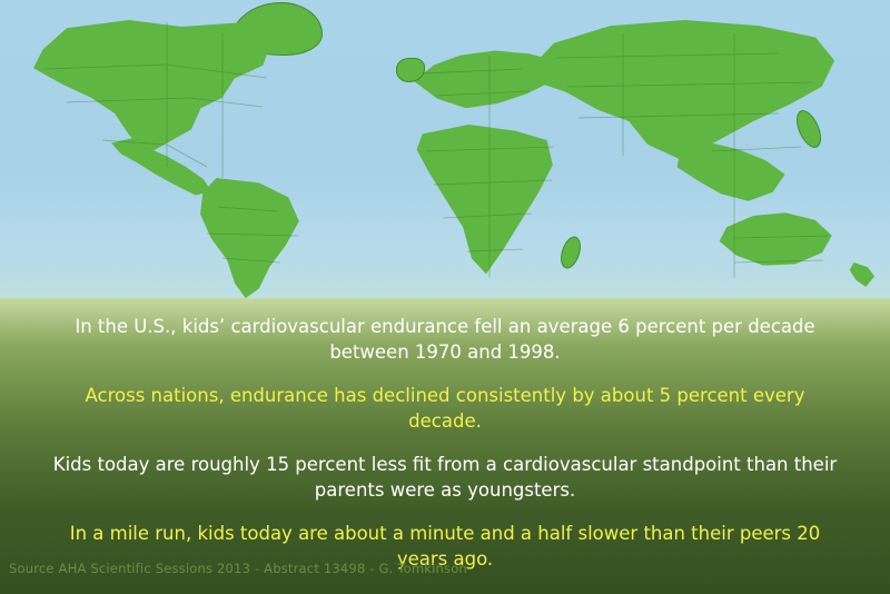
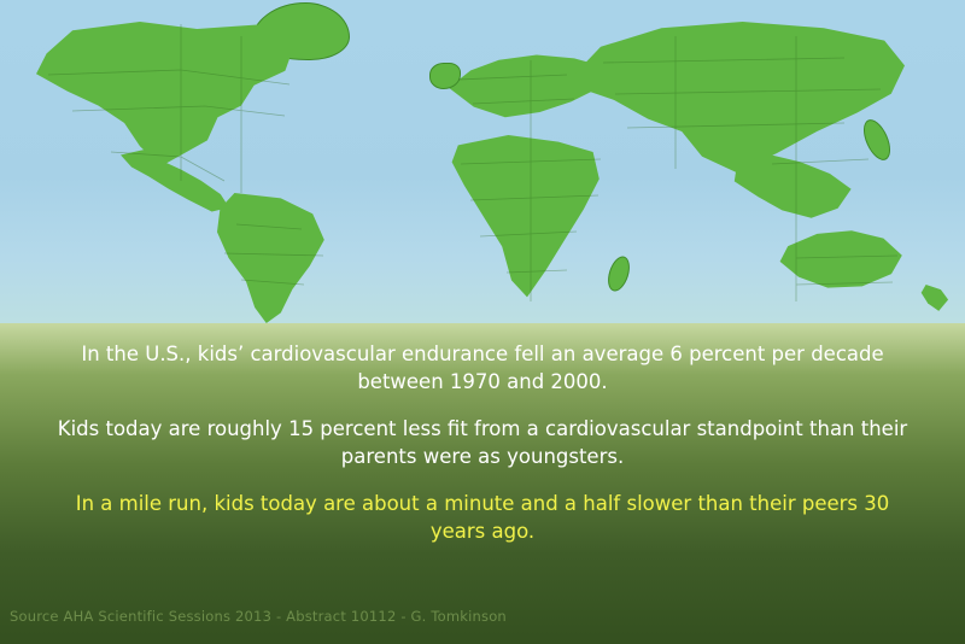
- In the U.S., kids’ cardiovascular endurance fell an average 6 percent per decade between 1970 and 1998.
+ In the U.S., kids’ cardiovascular endurance fell an average 6 percent per decade between 1970 and 2000.
- Across nations, endurance has declined consistently by about 5 percent every decade.
  Kids today are roughly 15 percent less fit from a cardiovascular standpoint than their parents were as youngsters.
- In a mile run, kids today are about a minute and a half slower than their peers 20 years ago.
+ In a mile run, kids today are about a minute and a half slower than their peers 30 years ago.
- Source AHA Scientific Sessions 2013 - Abstract 13498 - G. Tomkinson
+ Source AHA Scientific Sessions 2013 - Abstract 10112 - G. Tomkinson
